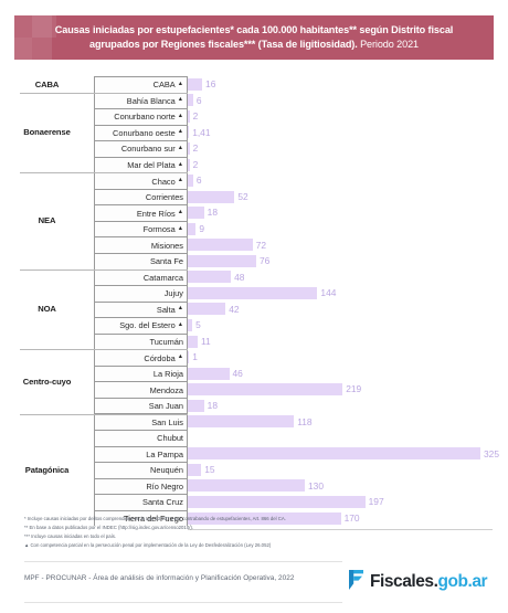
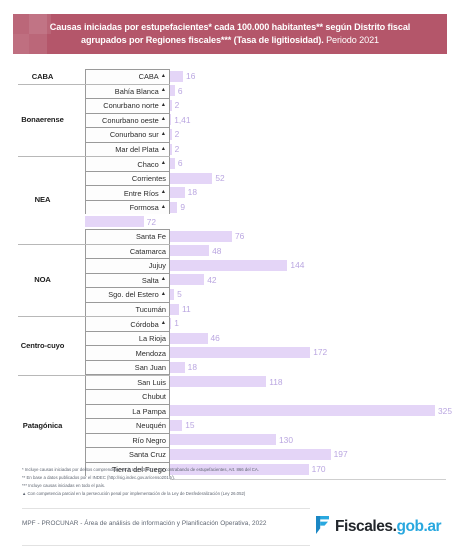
  Causas iniciadas por estupefacientes* cada 100.000 habitantes** según Distrito fiscal agrupados por Regiones fiscales*** (Tasa de ligitiosidad). Periodo 2021
  CABA
  16
  Bahía Blanca
  6
  Conurbano norte
  2
  Conurbano oeste
  1,41
  Conurbano sur
  2
  Mar del Plata
  2
  Chaco
  6
  Corrientes
  52
  Entre Ríos
  18
  Formosa
  9
- Misiones
  72
  Santa Fe
  76
  Catamarca
  48
  Jujuy
  144
  Salta
  42
  Sgo. del Estero
  5
  Tucumán
  11
  Córdoba
  1
  La Rioja
  46
  Mendoza
- 219
+ 172
  San Juan
  18
  San Luis
  118
  Chubut
  La Pampa
  325
  Neuquén
  15
  Río Negro
  130
  Santa Cruz
  197
  Tierra del Fuego
  170
  CABA
  Bonaerense
  NEA
  NOA
  Centro-cuyo
  Patagónica
  Fiscales.gob.ar
